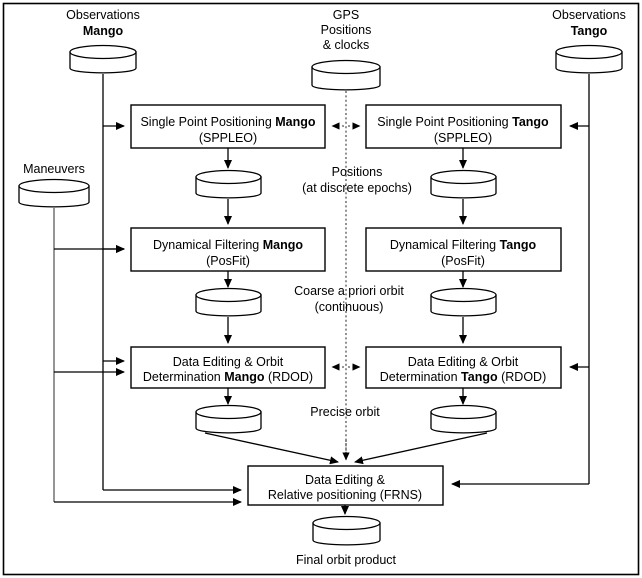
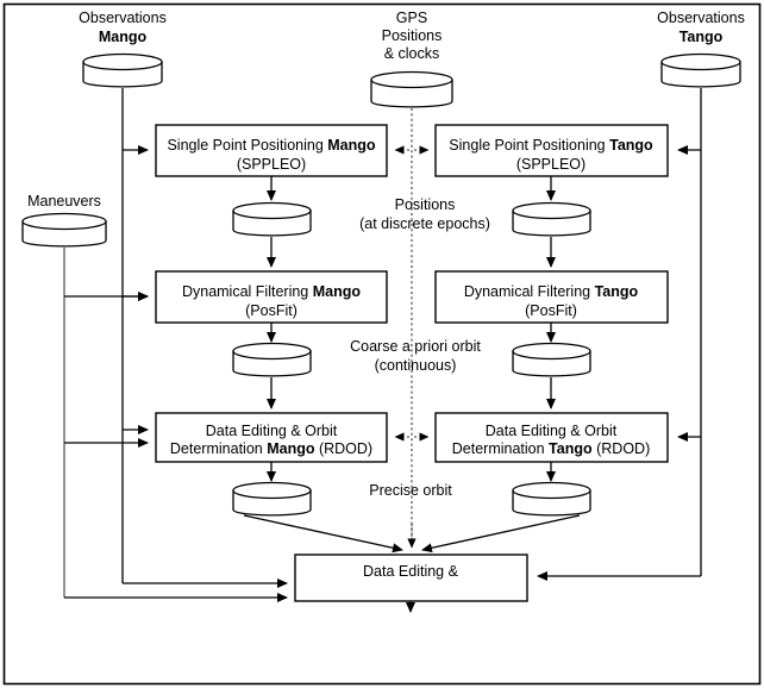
  Observations
  Mango
  GPS
  Positions
  & clocks
  Observations
  Tango
  Maneuvers
  Single Point Positioning Mango
  (SPPLEO)
  Dynamical Filtering Mango
  (PosFit)
  Data Editing & Orbit
  Determination Mango (RDOD)
  Single Point Positioning Tango
  (SPPLEO)
  Dynamical Filtering Tango
  (PosFit)
  Data Editing & Orbit
  Determination Tango (RDOD)
  Data Editing &
- Relative positioning (FRNS)
- Final orbit product
  Positions
  (at discrete epochs)
  Coarse a priori orbit
  (continuous)
  Precise orbit
